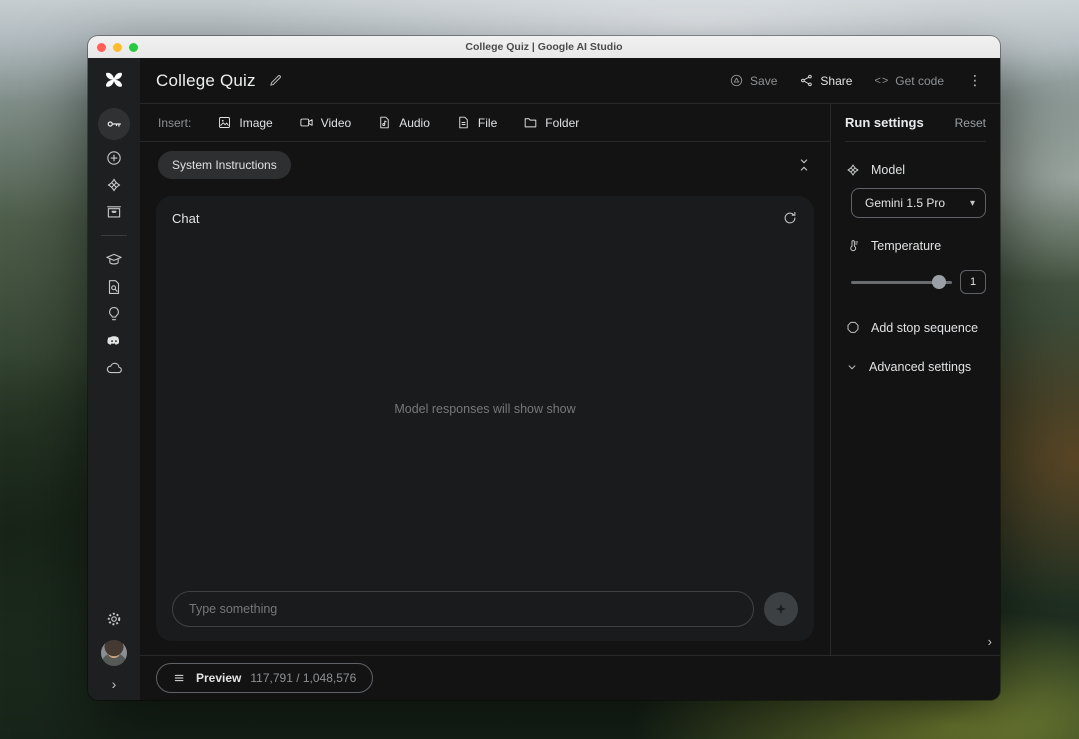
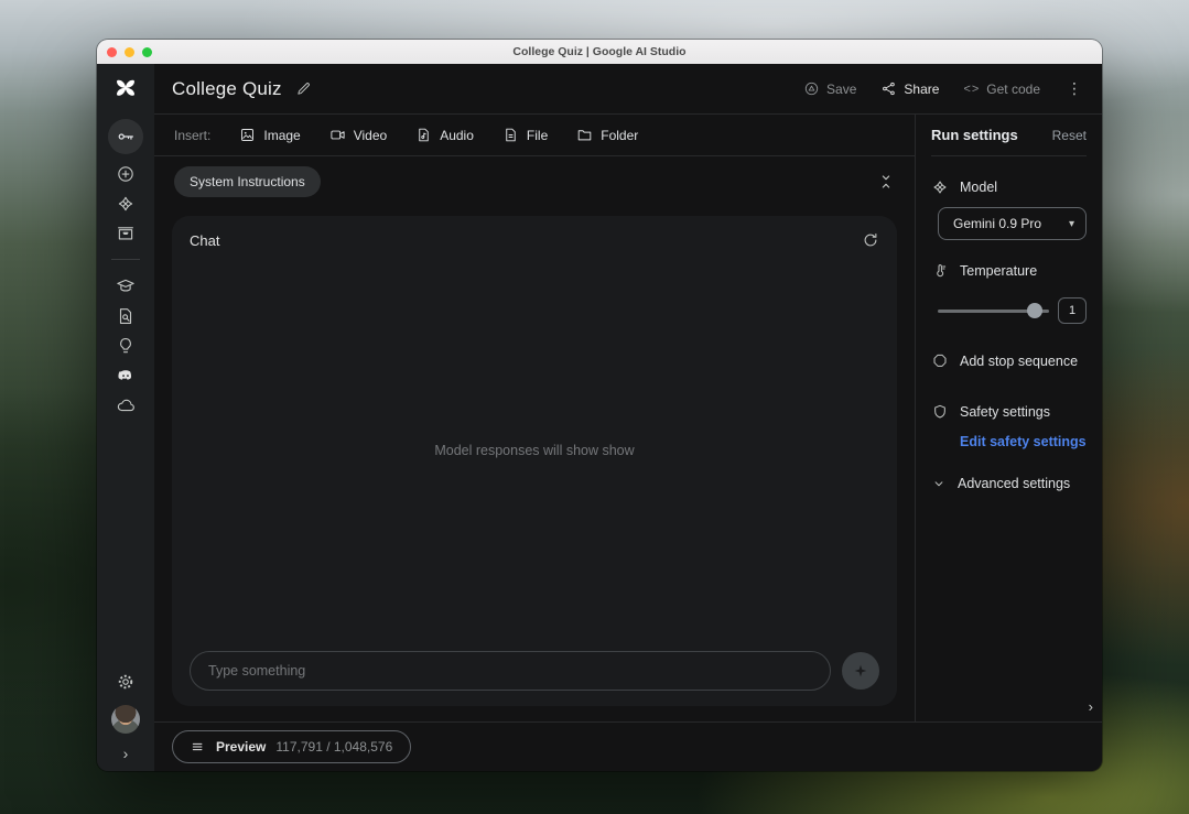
  College Quiz | Google AI Studio
  ›
  College Quiz
  Save
  Share
  <>
  Get code
  ⋮
  Insert:
  Image
  Video
  Audio
  File
  Folder
  System Instructions
  Chat
  Model responses will show show
  Type something
  Run settings
  Reset
  Model
- Gemini 1.5 Pro
+ Gemini 0.9 Pro
  ▾
  Temperature
  1
  Add stop sequence
+ Safety settings
+ Edit safety settings
  Advanced settings
  ›
  Preview
  117,791 / 1,048,576
